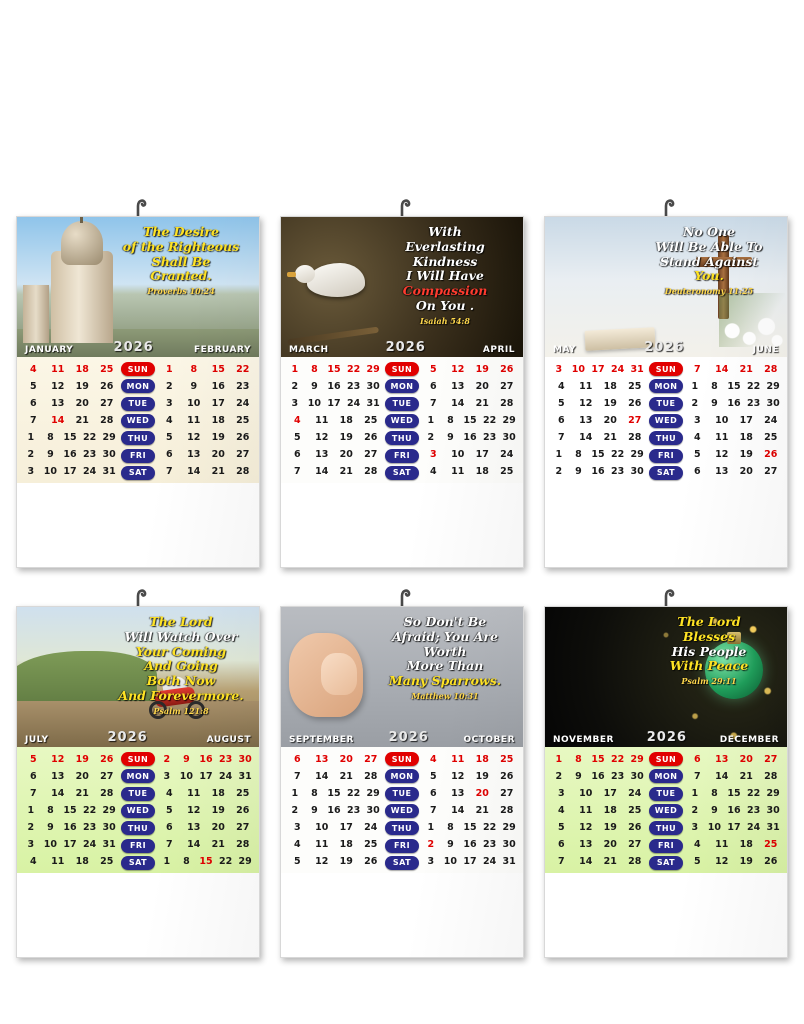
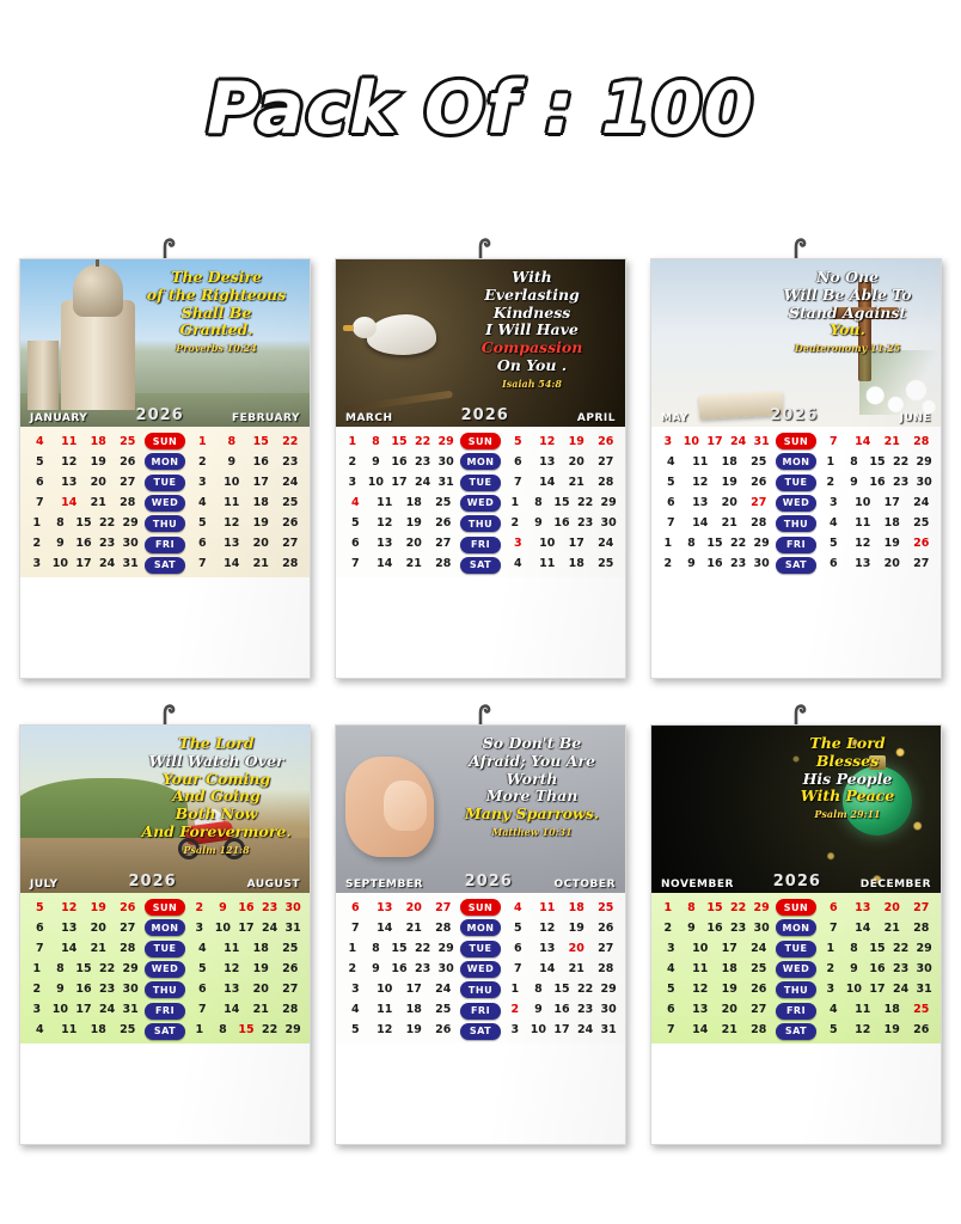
+ Pack Of : 100
